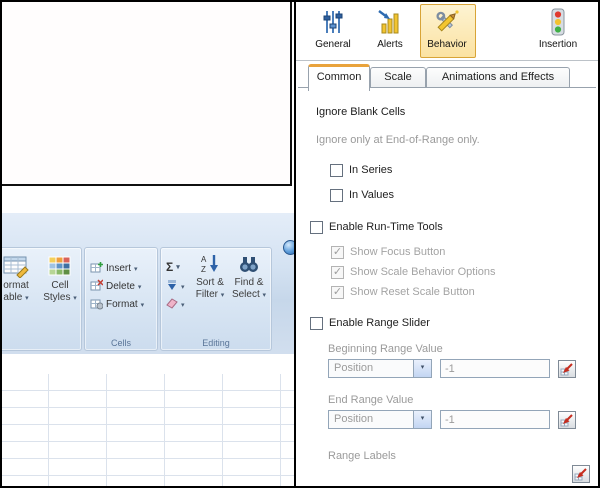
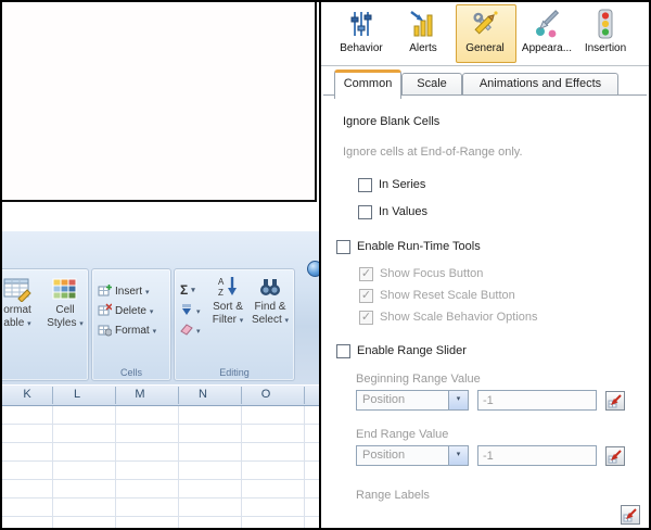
  ormat
  able
  Cell
  Styles
  Insert
  Delete
  Format
  Cells
  Σ
  A
  Z
  Sort &
  Filter
  Find &
  Select
  Editing
+ K
+ L
+ M
+ N
+ O
- General
+ Behavior
  Alerts
- Behavior
+ General
+ Appeara...
  Insertion
  Common
  Scale
  Animations and Effects
  Ignore Blank Cells
- Ignore only at End-of-Range only.
+ Ignore cells at End-of-Range only.
  In Series
  In Values
  Enable Run-Time Tools
  ✓
  Show Focus Button
  ✓
- Show Scale Behavior Options
+ Show Reset Scale Button
  ✓
- Show Reset Scale Button
+ Show Scale Behavior Options
  Enable Range Slider
  Beginning Range Value
  Position
  -1
  End Range Value
  Position
  -1
  Range Labels
